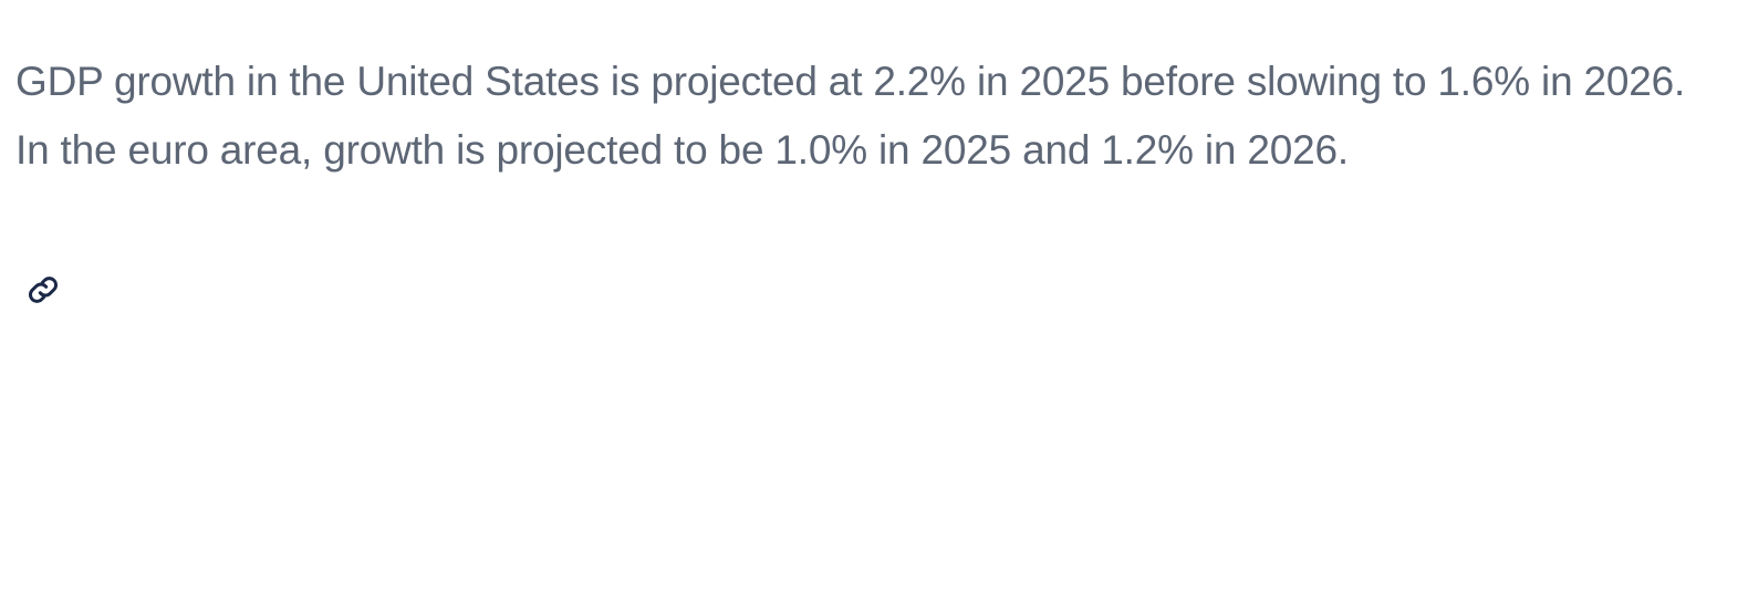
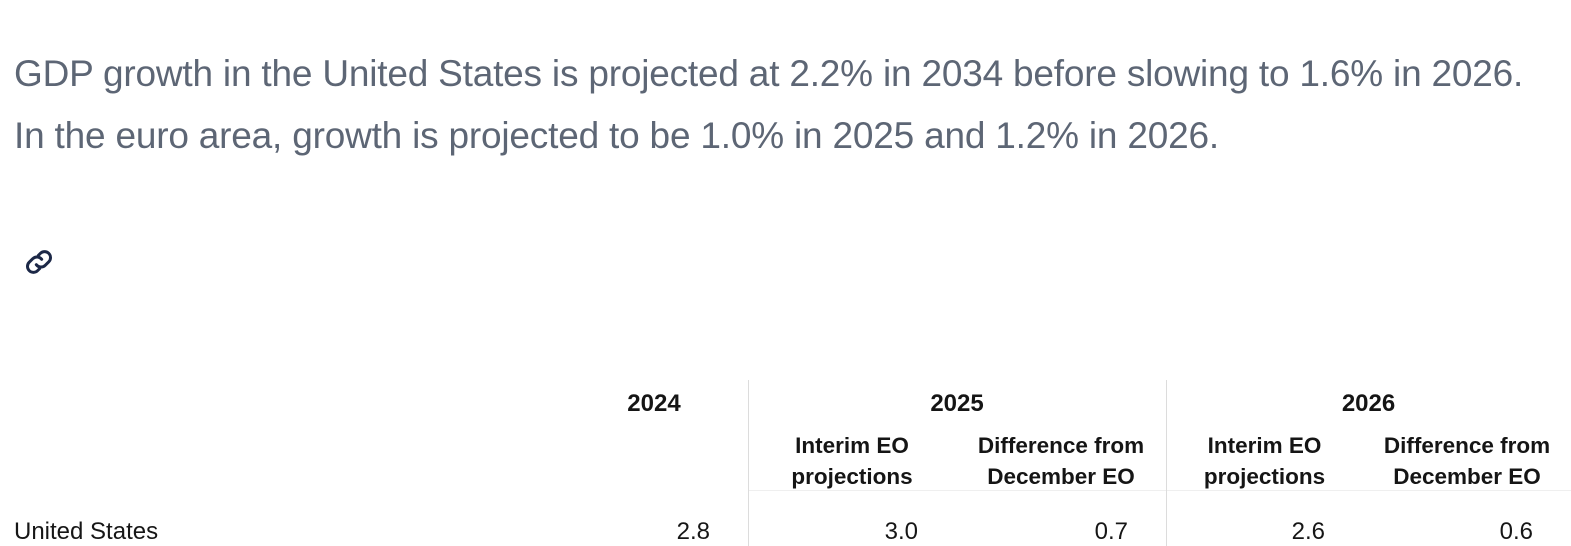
- GDP growth in the United States is projected at 2.2% in 2025 before slowing to 1.6% in 2026. In the euro area, growth is projected to be 1.0% in 2025 and 1.2% in 2026.
+ GDP growth in the United States is projected at 2.2% in 2034 before slowing to 1.6% in 2026. In the euro area, growth is projected to be 1.0% in 2025 and 1.2% in 2026.
+ 	2024	2025	2026
+ 		Interim EO projections	Difference from December EO	Interim EO projections	Difference from December EO
+ United States	2.8	3.0	0.7	2.6	0.6
